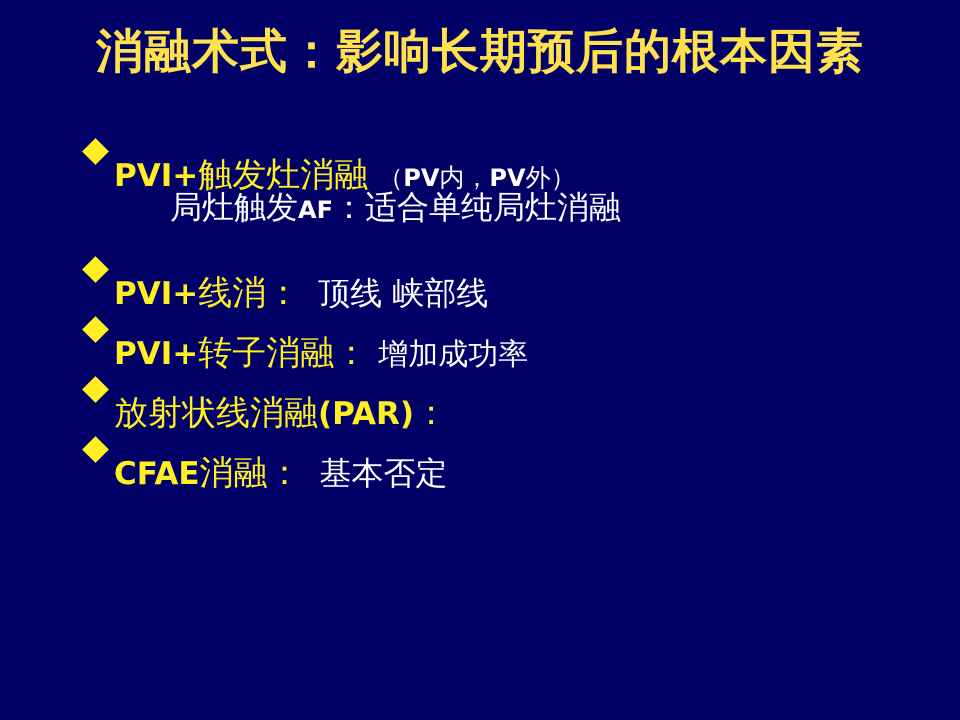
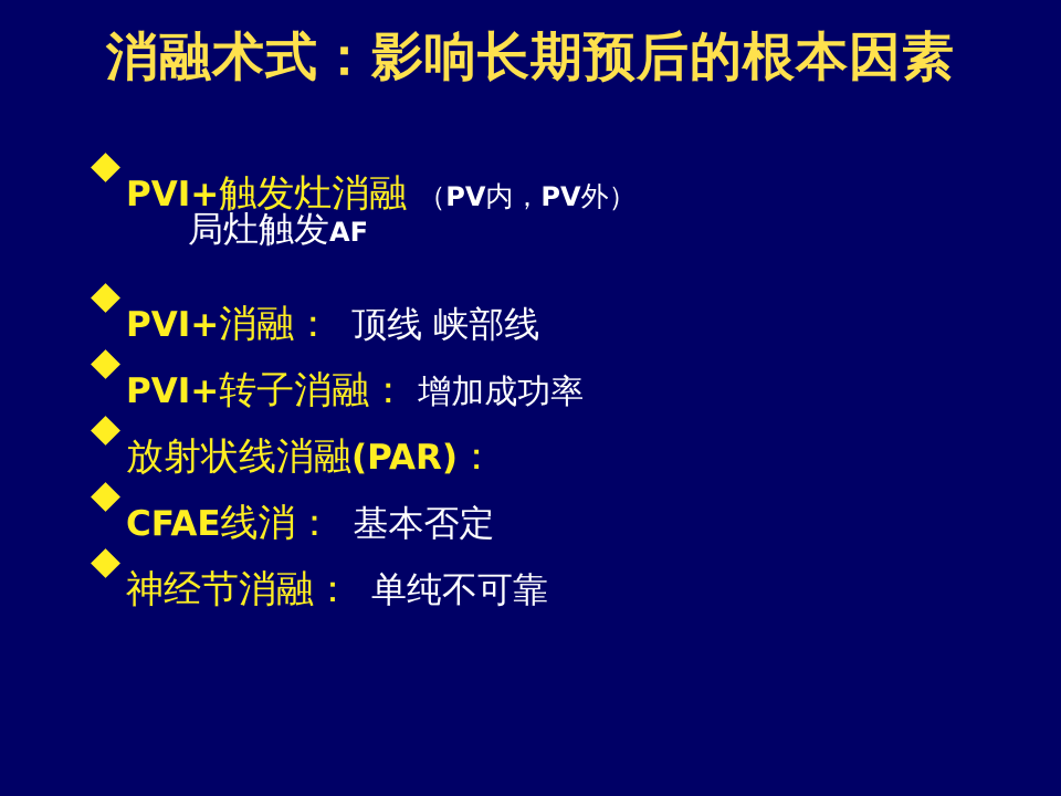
  消融术式：影响长期预后的根本因素
  PVI+
  触发灶消融
  （
  PV
  内，
  PV
  外
  ）
  局灶触发
  AF
- ：适合单纯局灶消融
  PVI+
- 线消：
+ 消融：
  顶线 峡部线
  PVI+
  转子消融：
  增加成功率
  放射状线消融
  (PAR)
  ：
  CFAE
- 消融：
+ 线消：
  基本否定
+ 神经节消融：
+ 单纯不可靠
